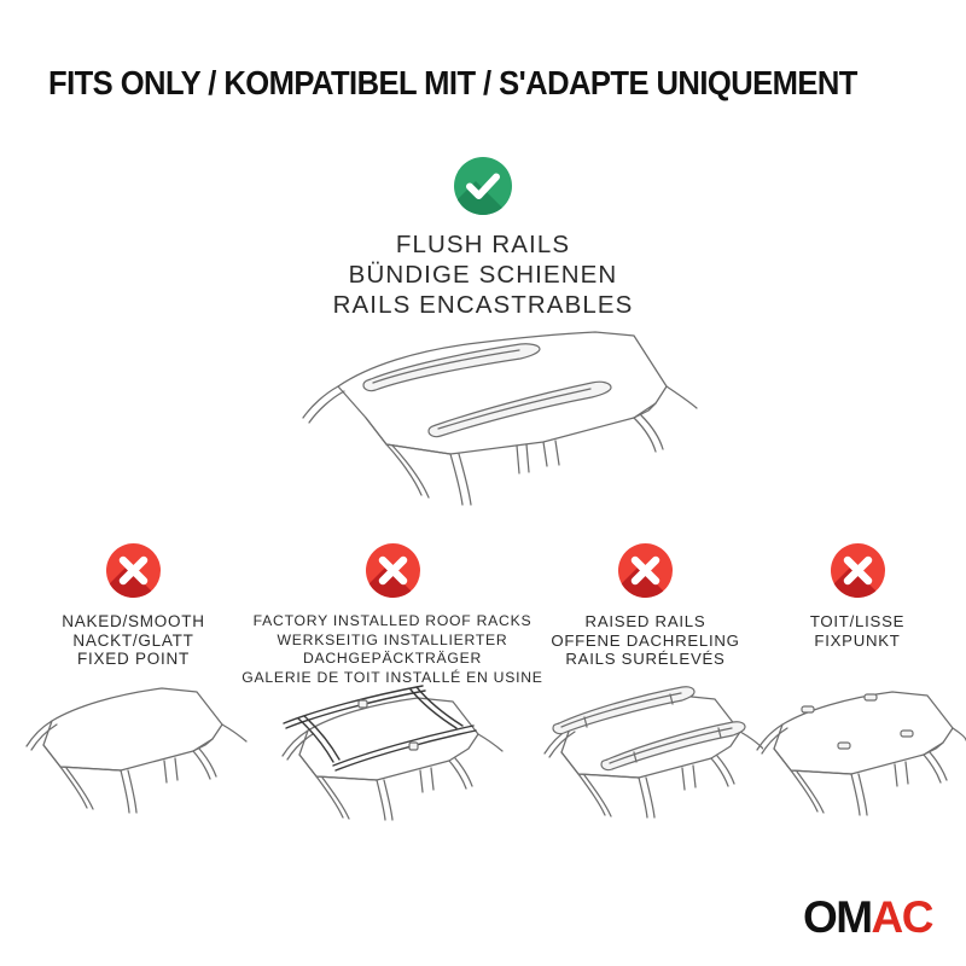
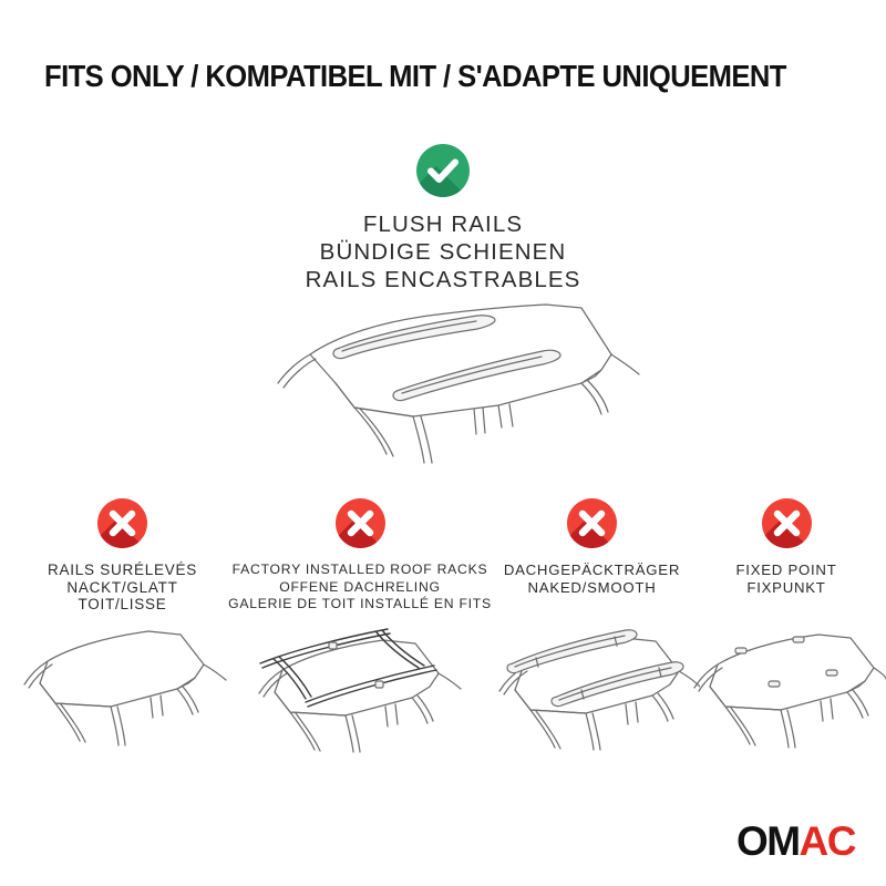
  FITS ONLY / KOMPATIBEL MIT / S'ADAPTE UNIQUEMENT
  FLUSH RAILS
  BÜNDIGE SCHIENEN
  RAILS ENCASTRABLES
- NAKED/SMOOTH
+ RAILS SURÉLEVÉS
  NACKT/GLATT
- FIXED POINT
+ TOIT/LISSE
  FACTORY INSTALLED ROOF RACKS
- WERKSEITIG INSTALLIERTER
- DACHGEPÄCKTRÄGER
+ OFFENE DACHRELING
- GALERIE DE TOIT INSTALLÉ EN USINE
+ GALERIE DE TOIT INSTALLÉ EN FITS
- RAISED RAILS
- OFFENE DACHRELING
+ DACHGEPÄCKTRÄGER
- RAILS SURÉLEVÉS
+ NAKED/SMOOTH
- TOIT/LISSE
+ FIXED POINT
  FIXPUNKT
  OMAC
